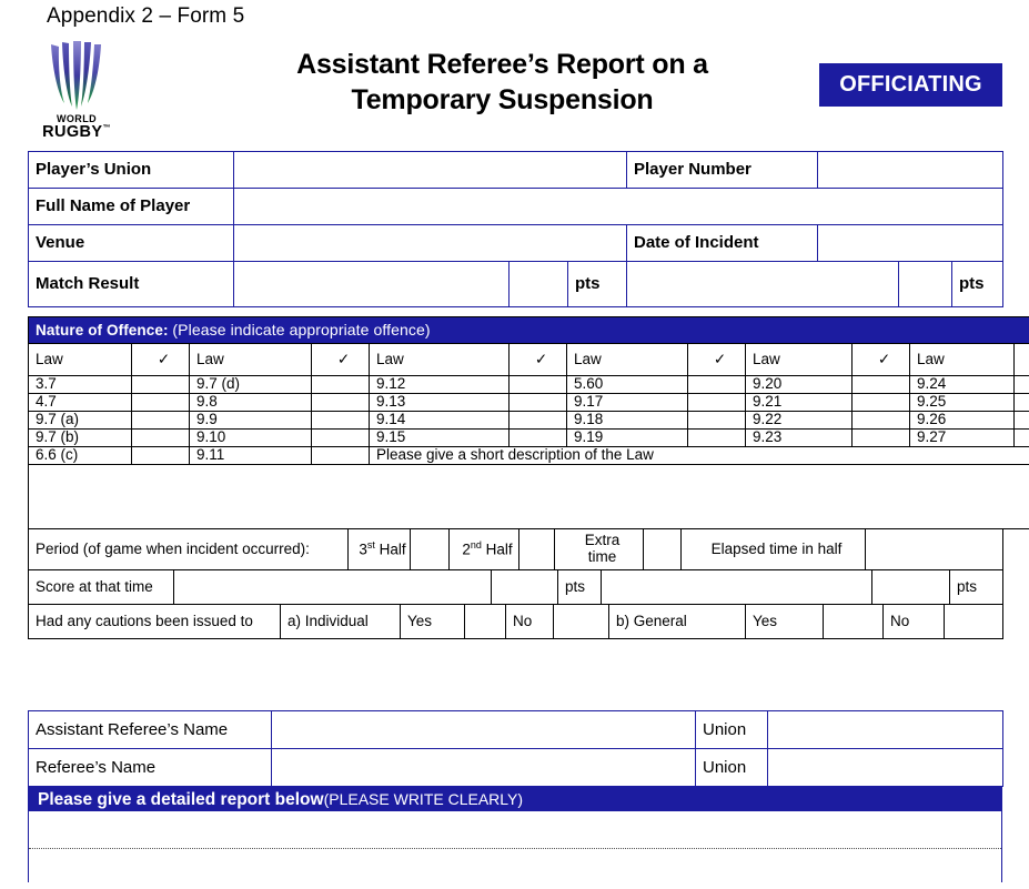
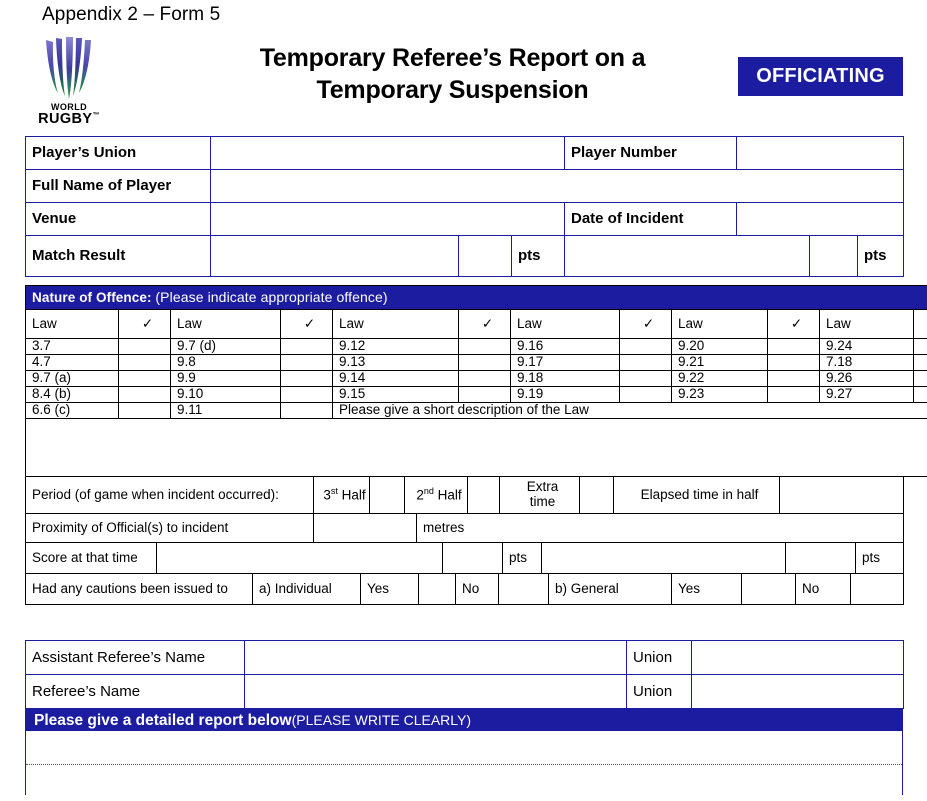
  Appendix 2 – Form 5
  WORLD
  RUGBY
- Assistant Referee’s Report on a
+ Temporary Referee’s Report on a
  Temporary Suspension
  OFFICIATING
  Player’s Union		Player Number
  Full Name of Player
  Venue		Date of Incident
  Match Result			pts			pts
  Nature of Offence: (Please indicate appropriate offence)
  Law	✓	Law	✓	Law	✓	Law	✓	Law	✓	Law
- 3.7		9.7 (d)		9.12		5.60		9.20		9.24
+ 3.7		9.7 (d)		9.12		9.16		9.20		9.24
- 4.7		9.8		9.13		9.17		9.21		9.25
+ 4.7		9.8		9.13		9.17		9.21		7.18
  9.7 (a)		9.9		9.14		9.18		9.22		9.26
- 9.7 (b)		9.10		9.15		9.19		9.23		9.27
+ 8.4 (b)		9.10		9.15		9.19		9.23		9.27
  6.6 (c)		9.11		Please give a short description of the Law
  Period (of game when incident occurred):	3st Half		2nd Half		Extratime		Elapsed time in half
+ Proximity of Official(s) to incident		metres
  Score at that time			pts			pts
  Had any cautions been issued to	a) Individual	Yes		No		b) General	Yes		No
  Assistant Referee’s Name		Union
  Referee’s Name		Union
  Please give a detailed report below(PLEASE WRITE CLEARLY)
